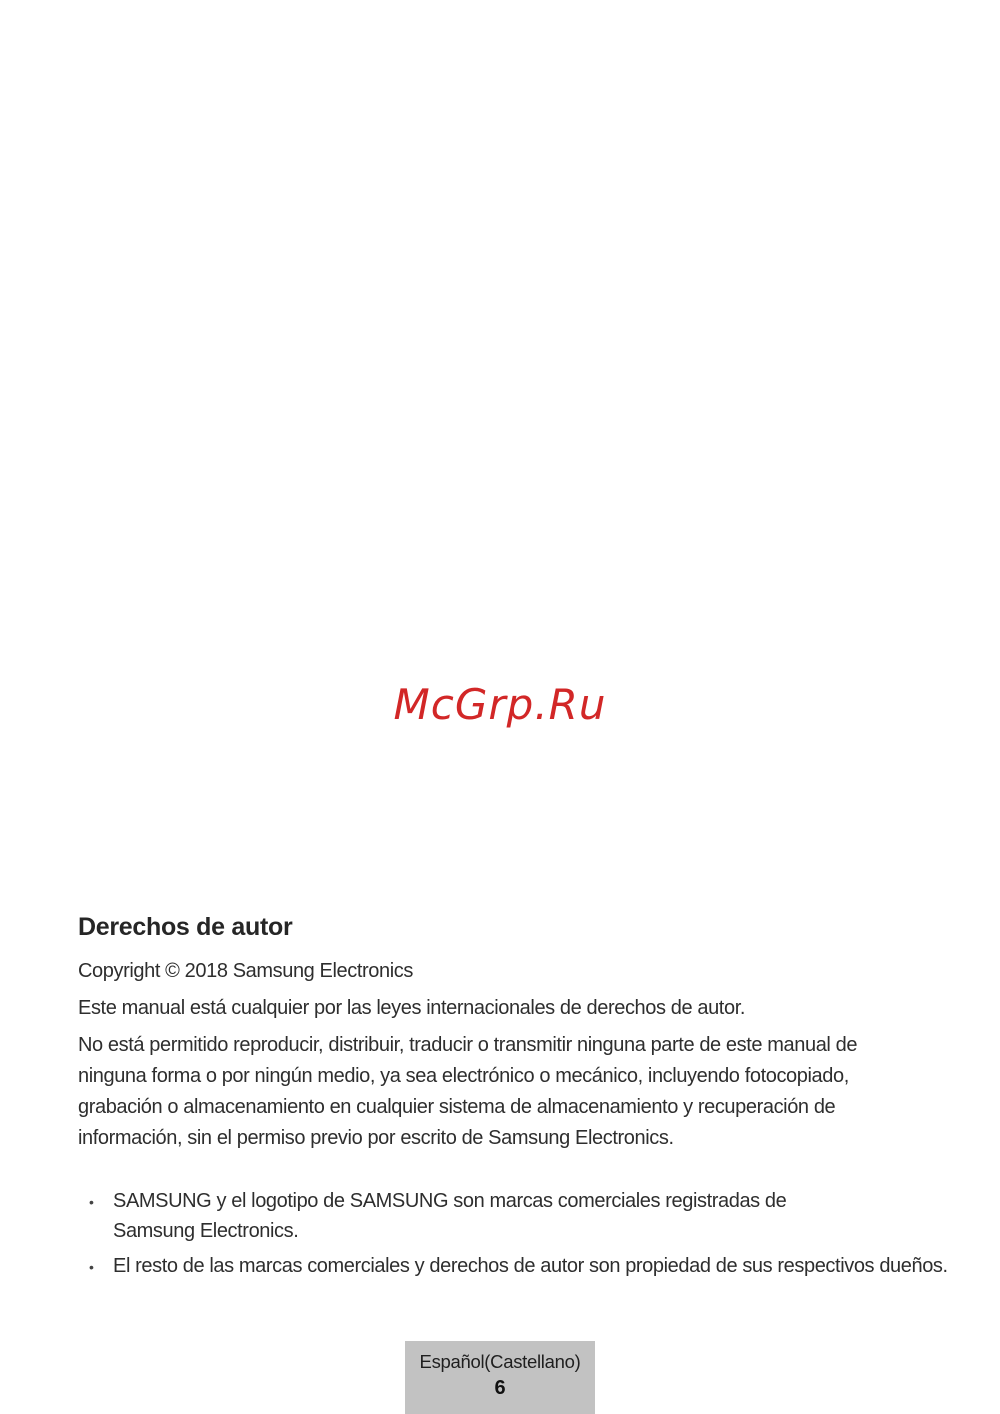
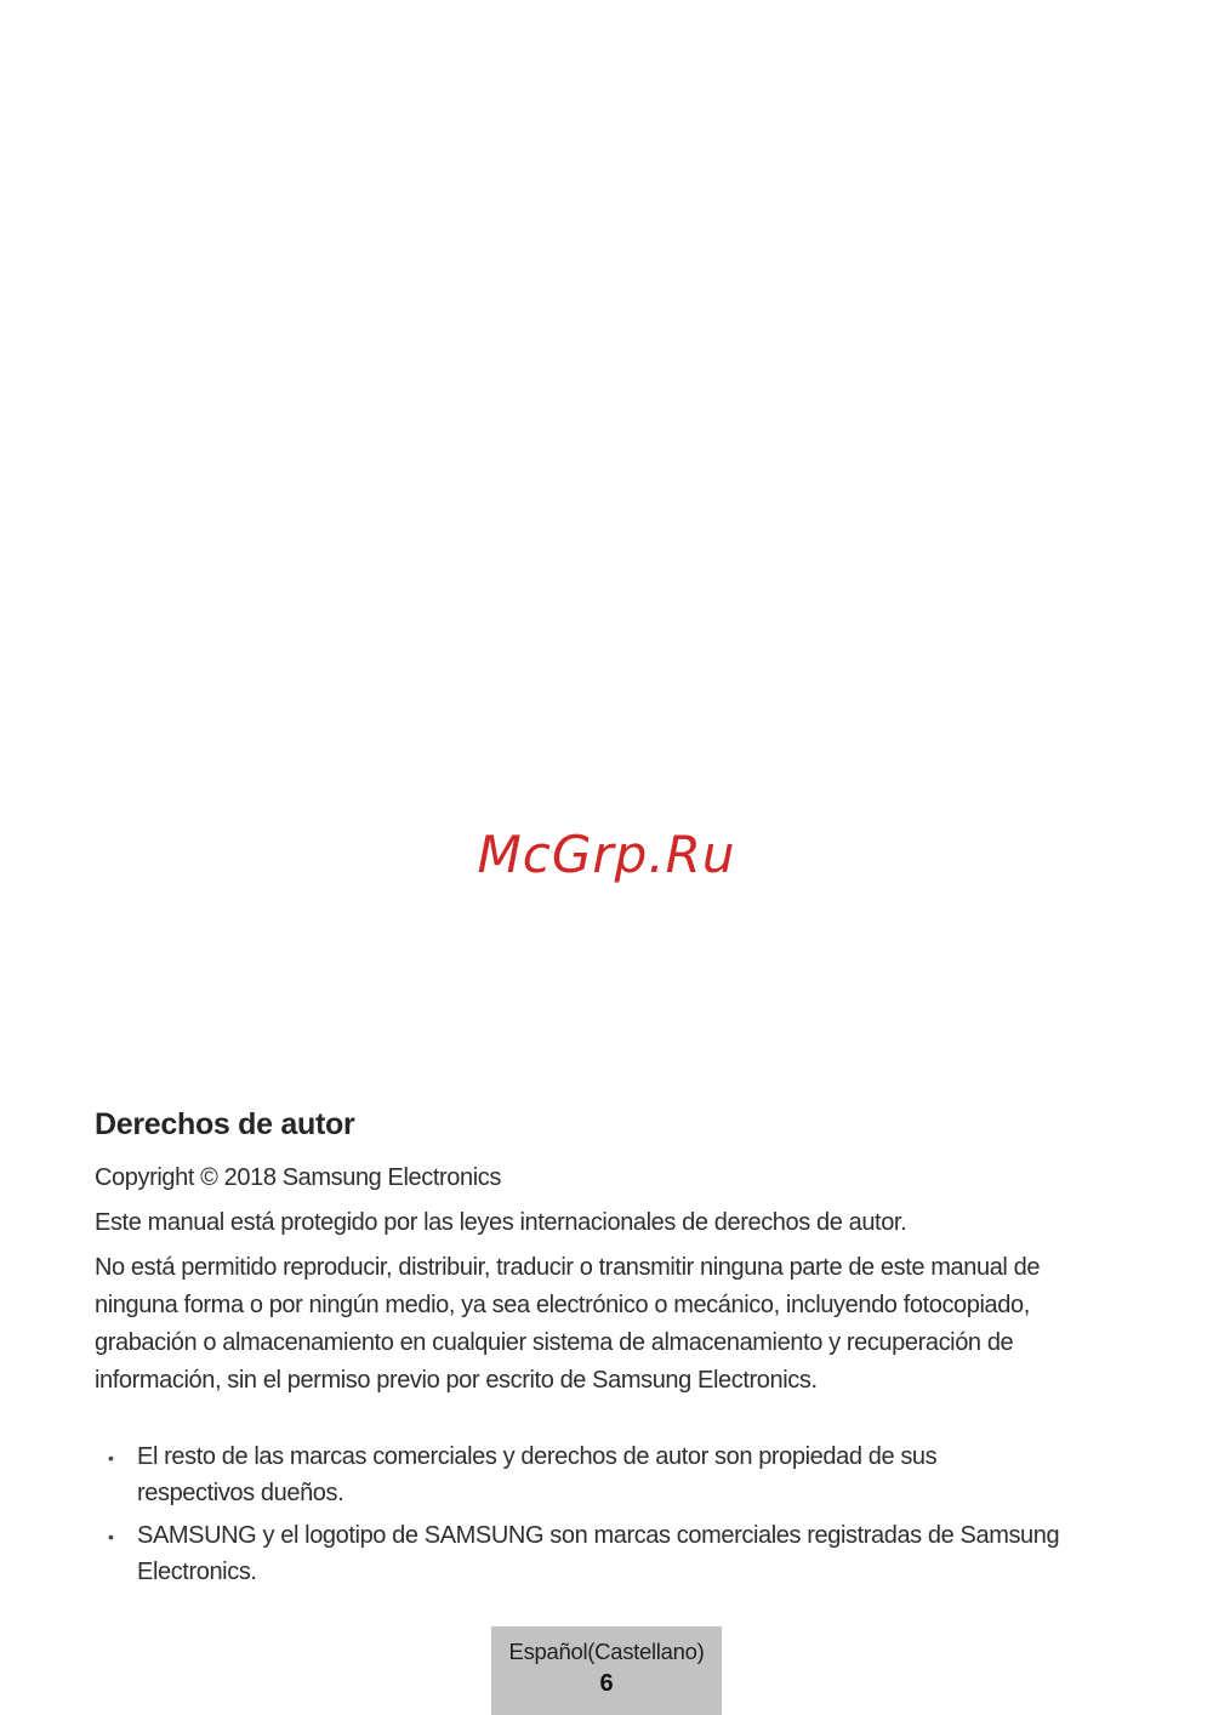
  McGrp.Ru
  Derechos de autor
  Copyright © 2018 Samsung Electronics
- Este manual está cualquier por las leyes internacionales de derechos de autor.
+ Este manual está protegido por las leyes internacionales de derechos de autor.
  No está permitido reproducir, distribuir, traducir o transmitir ninguna parte de este manual de ninguna forma o por ningún medio, ya sea electrónico o mecánico, incluyendo fotocopiado, grabación o almacenamiento en cualquier sistema de almacenamiento y recuperación de información, sin el permiso previo por escrito de Samsung Electronics.
  •
- SAMSUNG y el logotipo de SAMSUNG son marcas comerciales registradas de Samsung Electronics.
+ El resto de las marcas comerciales y derechos de autor son propiedad de sus respectivos dueños.
  •
- El resto de las marcas comerciales y derechos de autor son propiedad de sus respectivos dueños.
+ SAMSUNG y el logotipo de SAMSUNG son marcas comerciales registradas de Samsung Electronics.
  Español(Castellano)
  6
